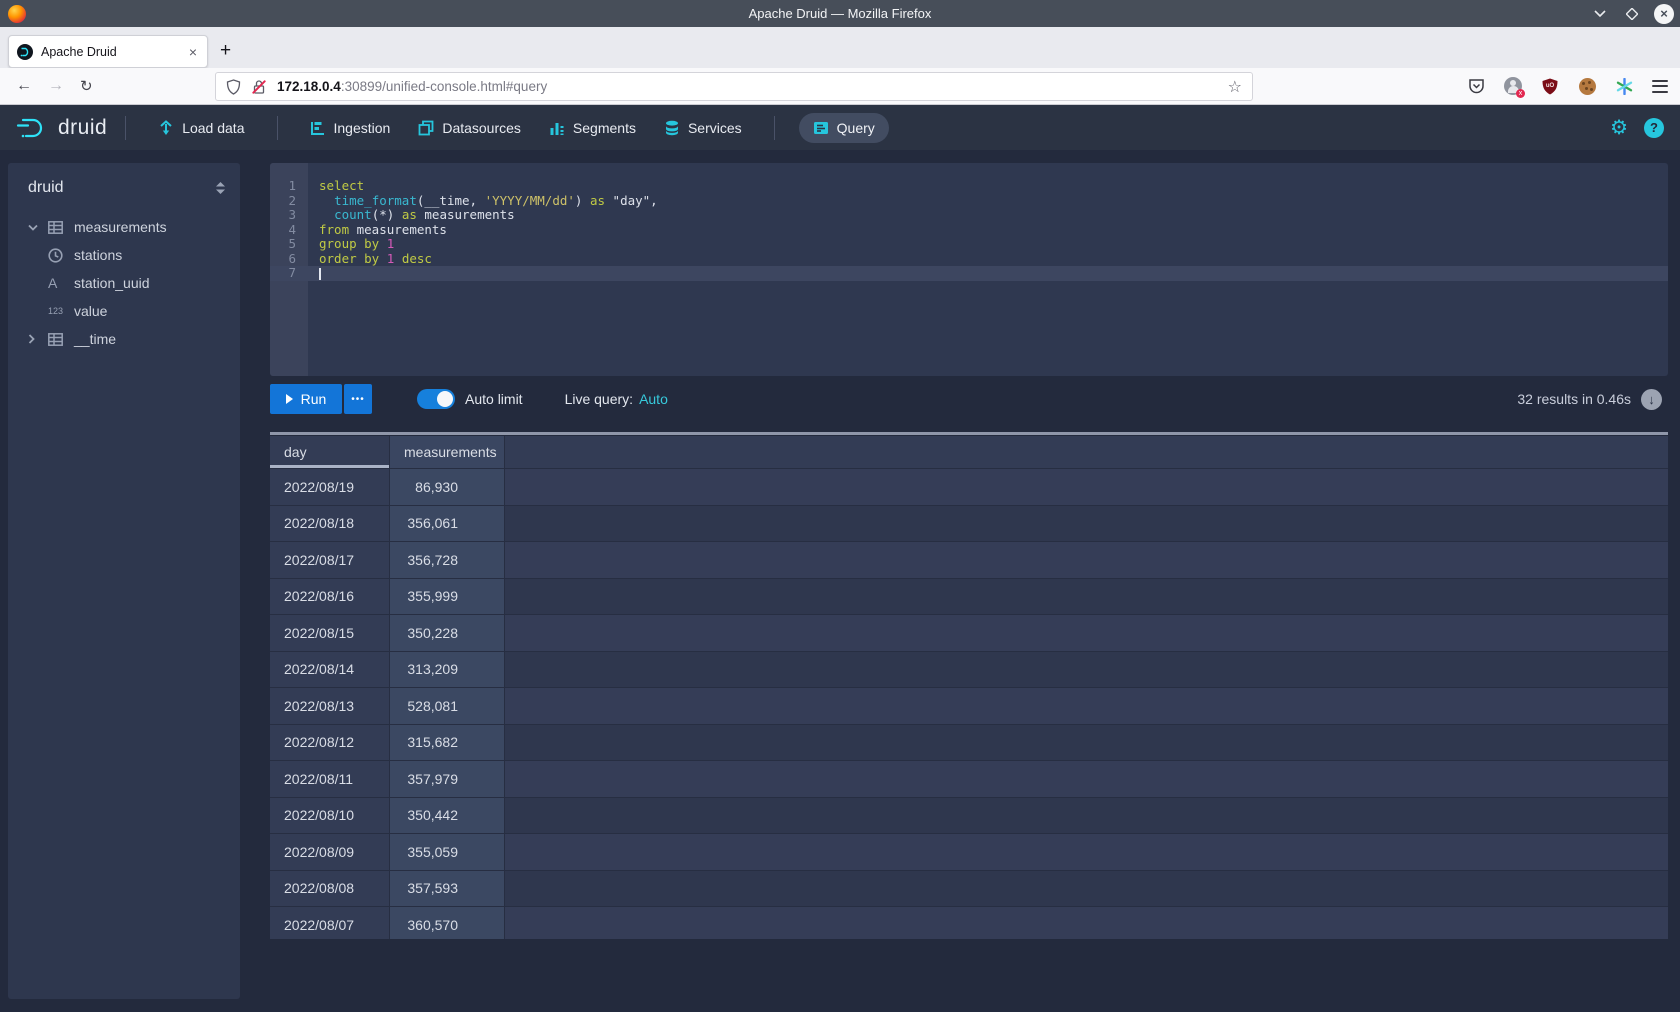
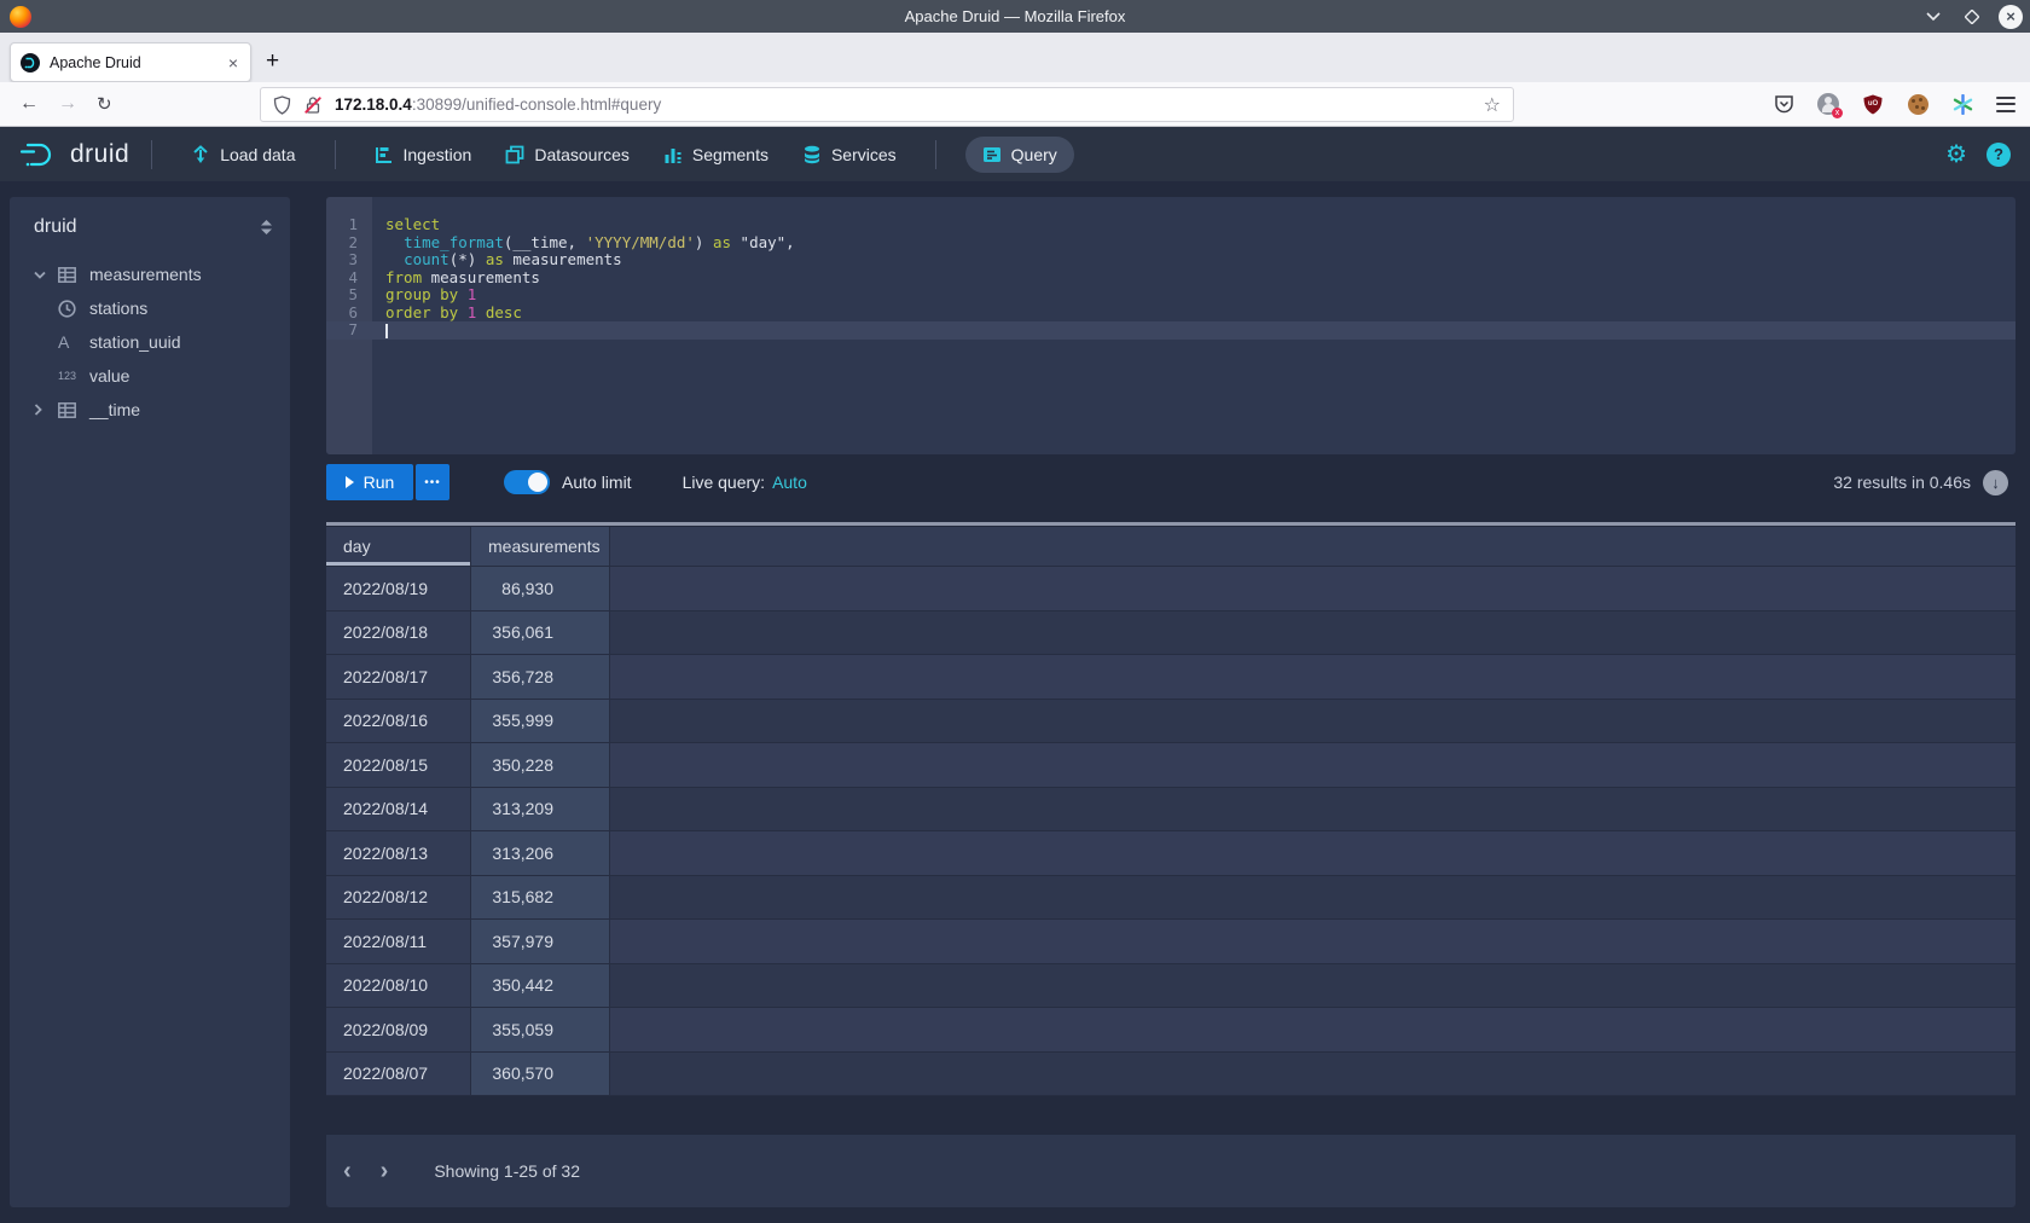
  Apache Druid — Mozilla Firefox
  ×
  Apache Druid
  ×
  +
  ←
  →
  ↻
  172.18.0.4:30899/unified-console.html#query
  ☆
  druid
  Load data
  Ingestion
  Datasources
  Segments
  Services
  Query
  ⚙
  ?
  druid
  measurements
  stations
  A
  station_uuid
  123
  value
  __time
  1
  select
  2
  time_format(__time, 'YYYY/MM/dd') as "day",
  3
  count(*) as measurements
  4
  from measurements
  5
  group by 1
  6
  order by 1 desc
  7
  Run
  •••
  Auto limit
  Live query:
  Auto
  32 results in 0.46s
  ↓
  day
  measurements
  2022/08/19
  86,930
  2022/08/18
  356,061
  2022/08/17
  356,728
  2022/08/16
  355,999
  2022/08/15
  350,228
  2022/08/14
  313,209
  2022/08/13
- 528,081
+ 313,206
  2022/08/12
  315,682
  2022/08/11
  357,979
  2022/08/10
  350,442
  2022/08/09
  355,059
- 2022/08/08
- 357,593
  2022/08/07
  360,570
+ ‹
+ ›
+ Showing 1-25 of 32
